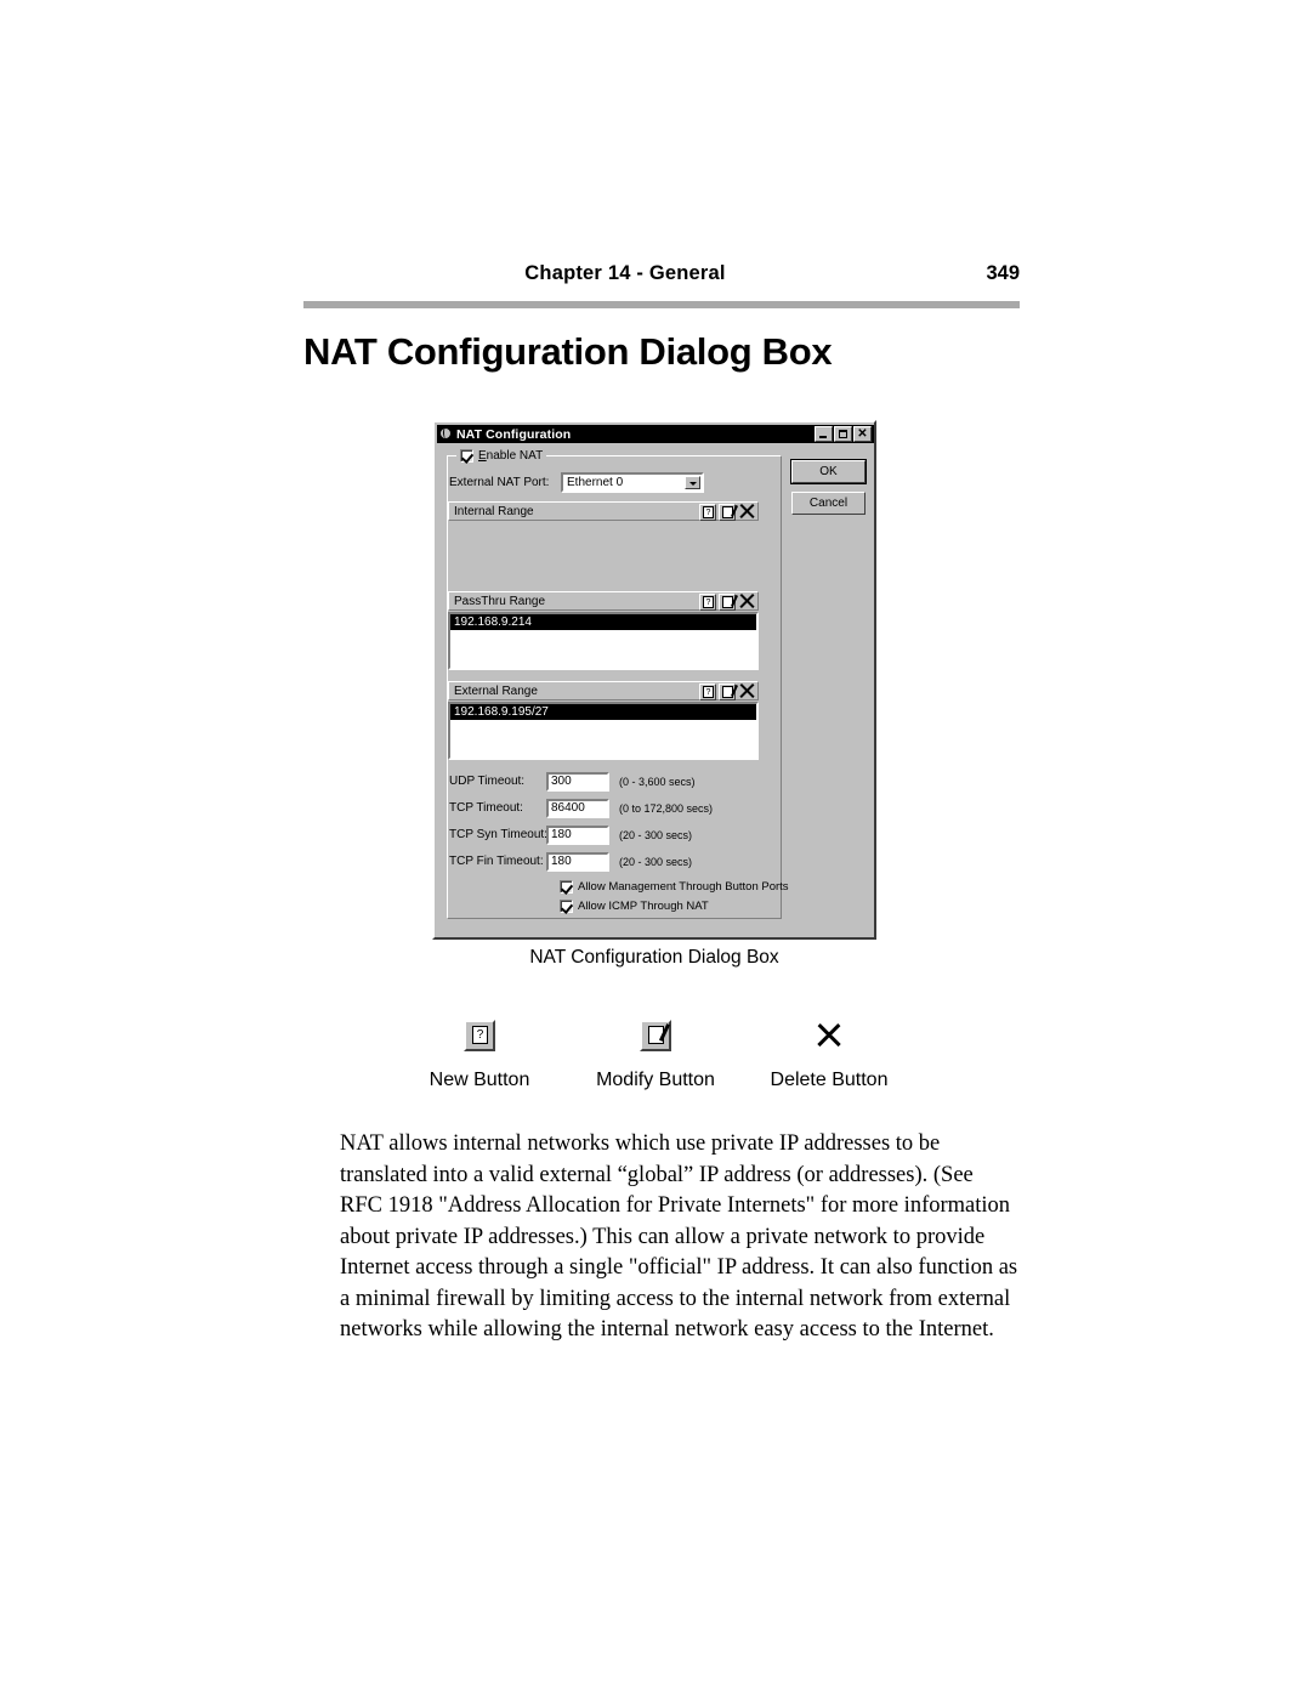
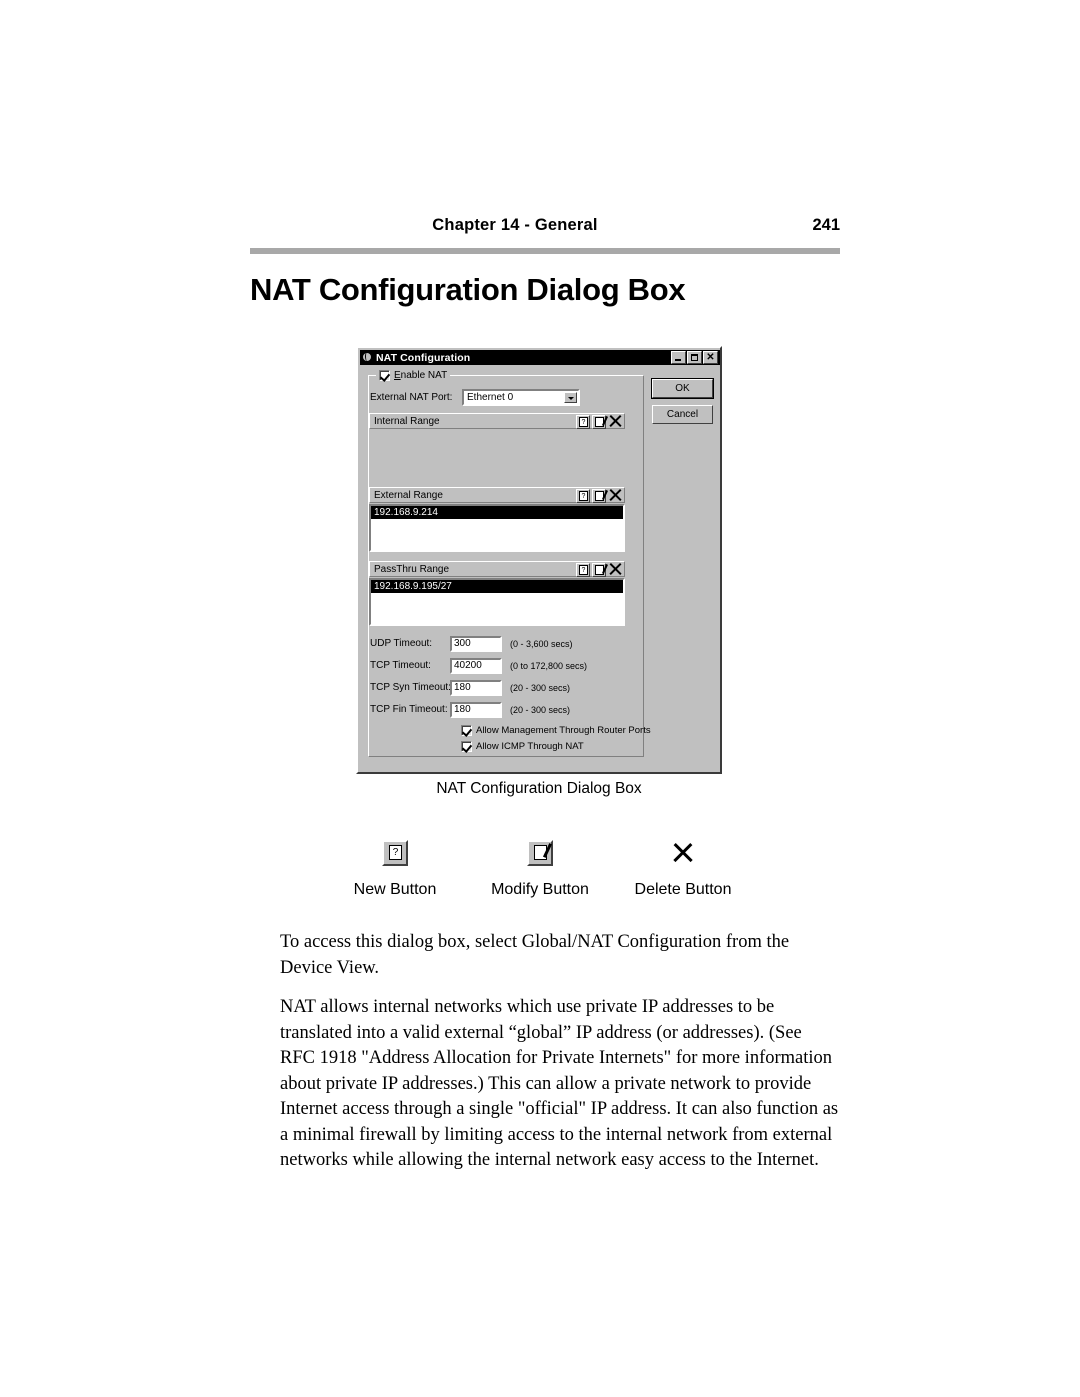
  Chapter 14 - General
- 349
+ 241
  NAT Configuration Dialog Box
  NAT Configuration
  ✕
  Enable NAT
  External NAT Port:
  Ethernet 0
  Internal Range
- PassThru Range
+ External Range
  192.168.9.214
- External Range
+ PassThru Range
  192.168.9.195/27
  UDP Timeout:
  300
  (0 - 3,600 secs)
  TCP Timeout:
- 86400
+ 40200
  (0 to 172,800 secs)
  TCP Syn Timeout
  180
  (20 - 300 secs)
  TCP Fin Timeout:
  180
  (20 - 300 secs)
- Allow Management Through Button Ports
+ Allow Management Through Router Ports
  Allow ICMP Through NAT
  OK
  Cancel
  NAT Configuration Dialog Box
  ?
  New Button
  Modify Button
  Delete Button
+ To access this dialog box, select Global/NAT Configuration from the Device View.
  NAT allows internal networks which use private IP addresses to be translated into a valid external “global” IP address (or addresses). (See RFC 1918 "Address Allocation for Private Internets" for more information about private IP addresses.) This can allow a private network to provide Internet access through a single "official" IP address. It can also function as a minimal firewall by limiting access to the internal network from external networks while allowing the internal network easy access to the Internet.
